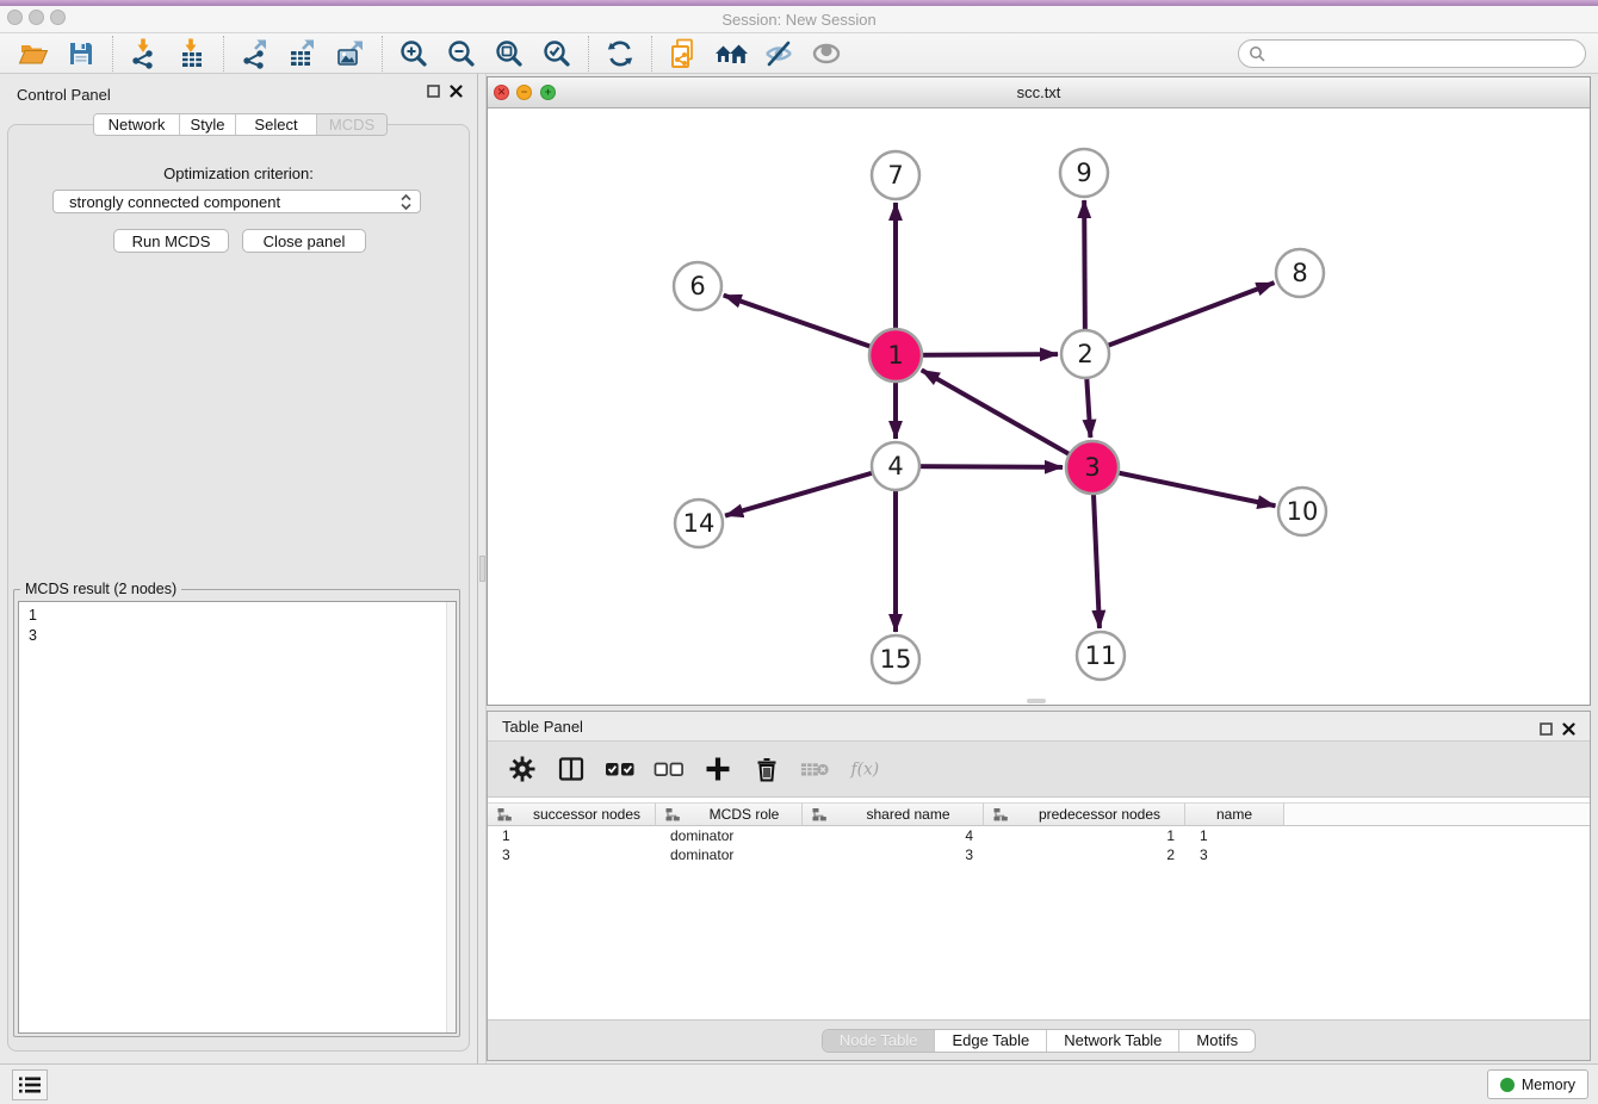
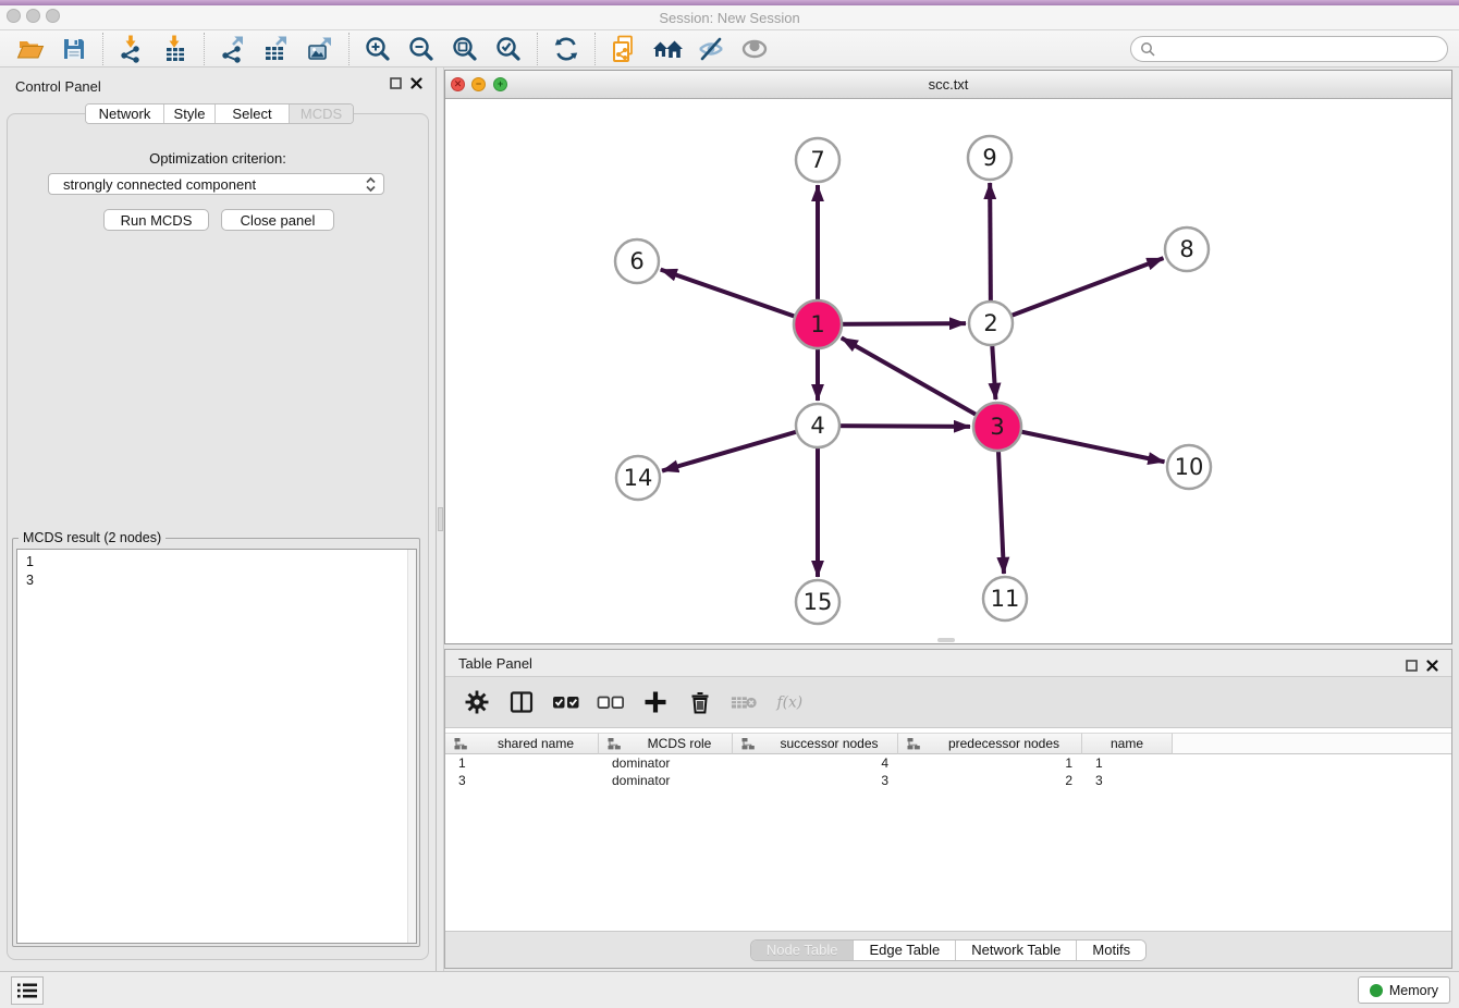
  Session: New Session
  Control Panel
  Network
  Style
  Select
  MCDS
  Optimization criterion:
  strongly connected component
  Run MCDS
  Close panel
  MCDS result (2 nodes)
  1
  3
  ✕
  −
  +
  scc.txt
  7
  9
  6
  8
  1
  2
  4
  3
  14
  10
  15
  11
  Table Panel
  f(x)
- successor nodes
+ shared name
  MCDS role
- shared name
+ successor nodes
  predecessor nodes
  name
  1
  dominator
  4
  1
  1
  3
  dominator
  3
  2
  3
  Node Table
  Edge Table
  Network Table
  Motifs
  Memory
